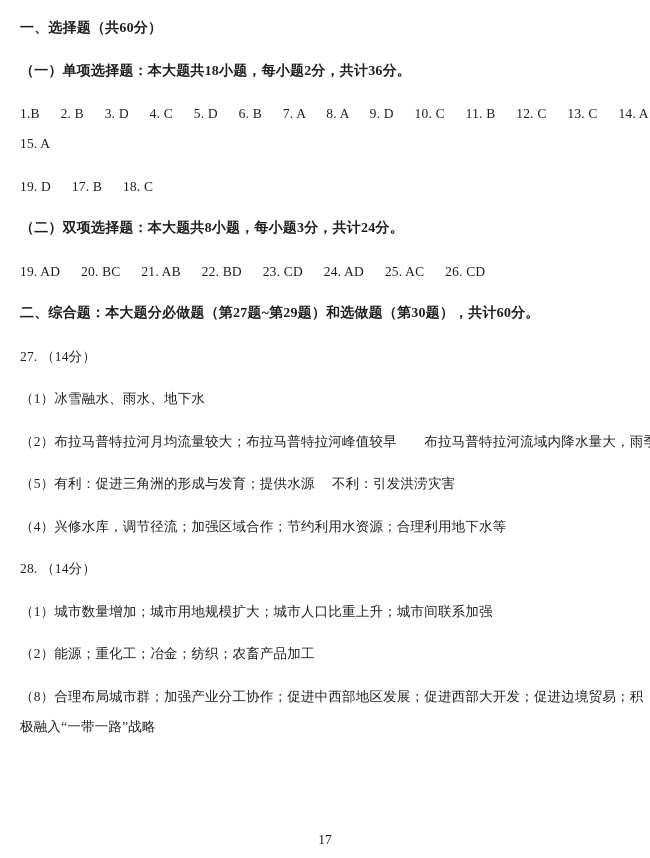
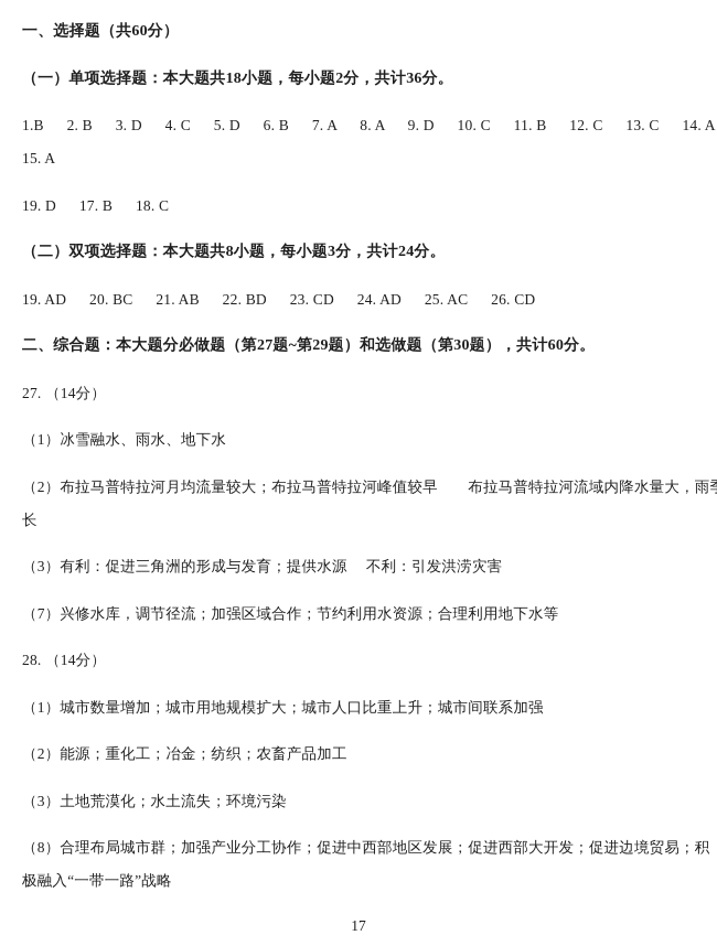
  一、选择题（共60分）
  （一）单项选择题：本大题共18小题，每小题2分，共计36分。
  1.B 2. B 3. D 4. C 5. D 6. B 7. A 8. A 9. D 10. C 11. B 12. C 13. C 14. A
  15. A
  19. D 17. B 18. C
  （二）双项选择题：本大题共8小题，每小题3分，共计24分。
  19. AD 20. BC 21. AB 22. BD 23. CD 24. AD 25. AC 26. CD
  二、综合题：本大题分必做题（第27题~第29题）和选做题（第30题），共计60分。
  27. （14分）
  （1）冰雪融水、雨水、地下水
  （2）布拉马普特拉河月均流量较大；布拉马普特拉河峰值较早 布拉马普特拉河流域内降水量大，雨
+ 长
- （5）有利：促进三角洲的形成与发育；提供水源 不利：引发洪涝灾害
+ （3）有利：促进三角洲的形成与发育；提供水源 不利：引发洪涝灾害
- （4）兴修水库，调节径流；加强区域合作；节约利用水资源；合理利用地下水等
+ （7）兴修水库，调节径流；加强区域合作；节约利用水资源；合理利用地下水等
  28. （14分）
  （1）城市数量增加；城市用地规模扩大；城市人口比重上升；城市间联系加强
  （2）能源；重化工；冶金；纺织；农畜产品加工
+ （3）土地荒漠化；水土流失；环境污染
  （8）合理布局城市群；加强产业分工协作；促进中西部地区发展；促进西部大开发；促进边境贸易；积
  极融入“一带一路”战略
  17
